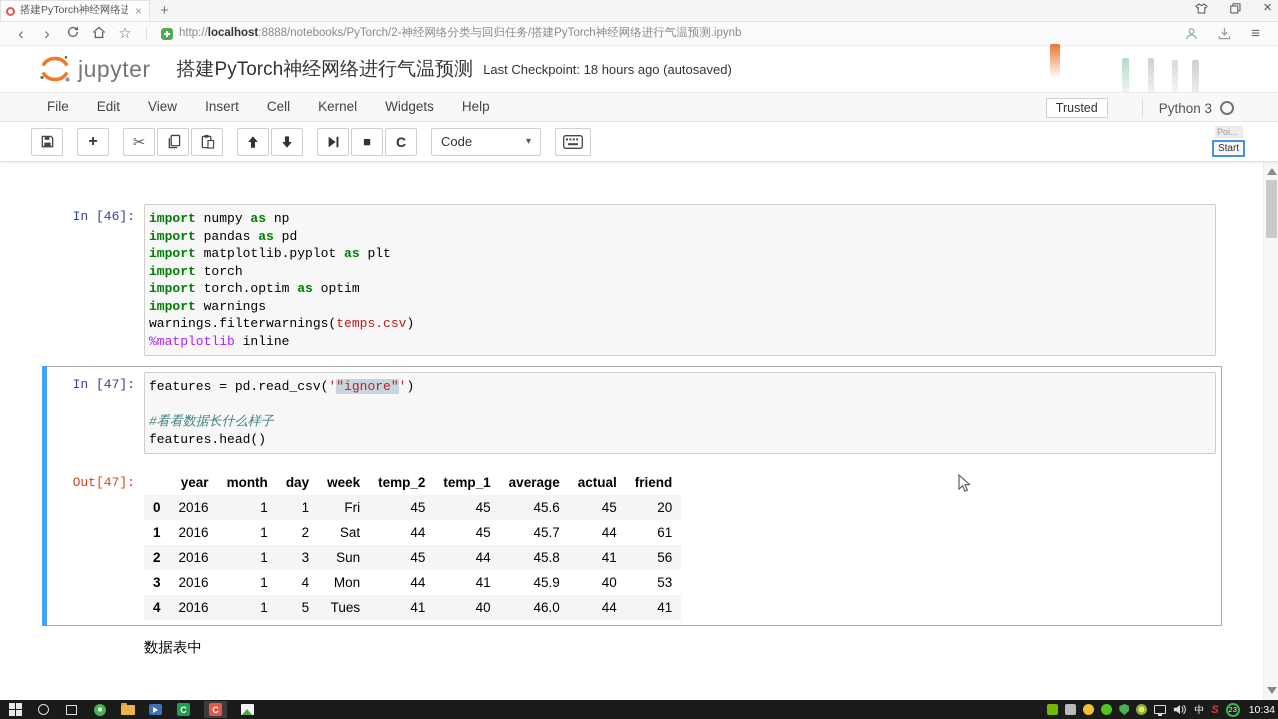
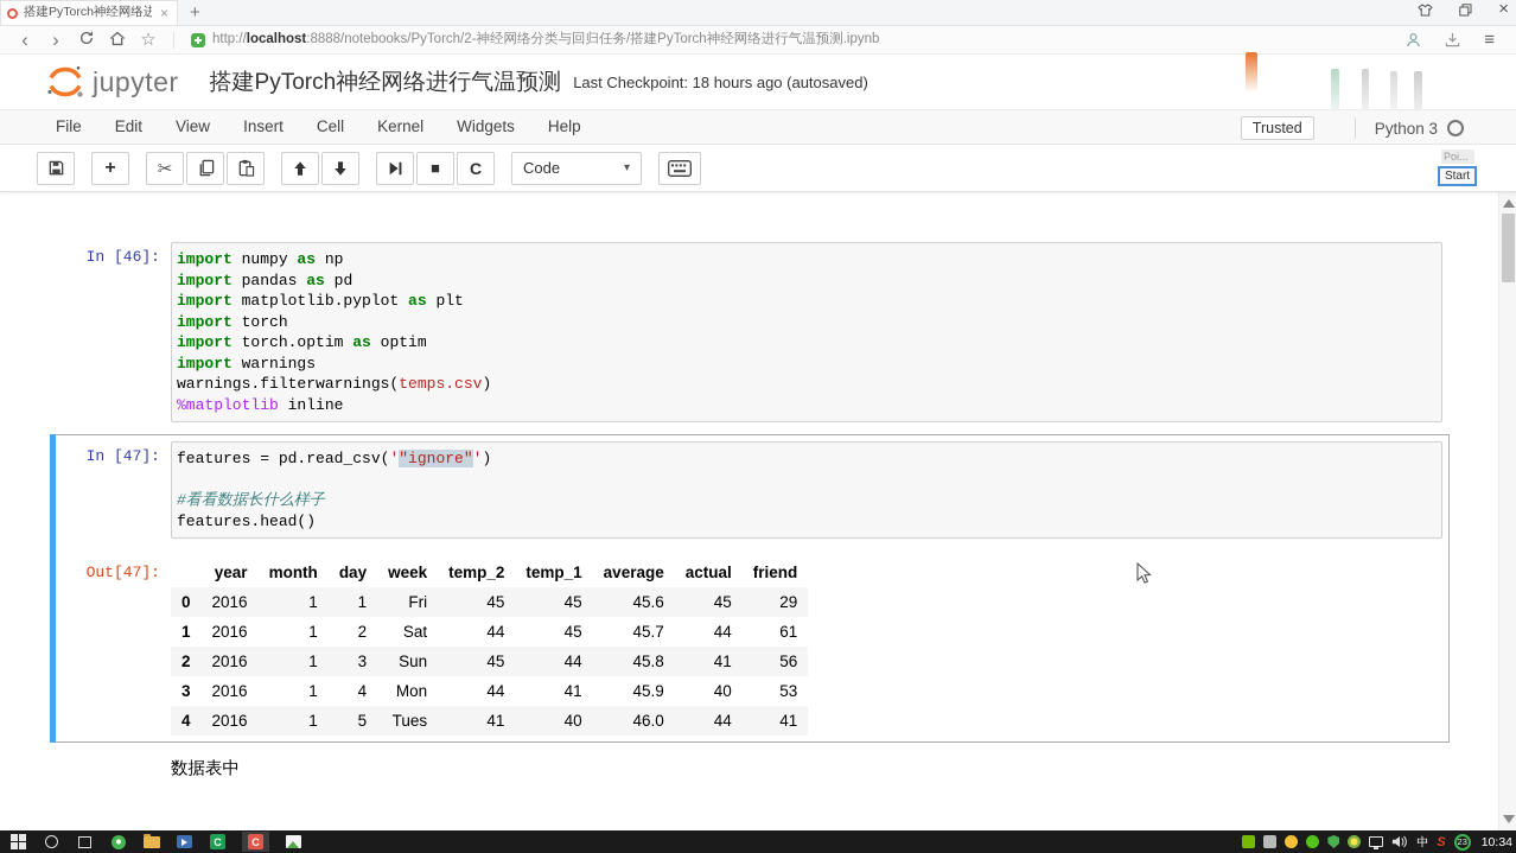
  搭建PyTorch神经网络进
  ×
  +
  ×
  ‹
  ›
  ☆
  http://localhost:8888/notebooks/PyTorch/2-神经网络分类与回归任务/搭建PyTorch神经网络进行气温预测.ipynb
  ≡
  jupyter
  搭建PyTorch神经网络进行气温预测
  Last Checkpoint: 18 hours ago (autosaved)
  File
  Edit
  View
  Insert
  Cell
  Kernel
  Widgets
  Help
  Trusted
  Python 3
  +
  ✂
  ■
  C
  Code
  ▾
  Poi...
  Start
  In [46]:
  import numpy as np
  import pandas as pd
  import matplotlib.pyplot as plt
  import torch
  import torch.optim as optim
  import warnings
  warnings.filterwarnings(temps.csv)
  %matplotlib inline
  In [47]:
  features = pd.read_csv('"ignore"')
  #看看数据长什么样子
  features.head()
  Out[47]:
  	year	month	day	week	temp_2	temp_1	average	actual	friend
- 0	2016	1	1	Fri	45	45	45.6	45	20
+ 0	2016	1	1	Fri	45	45	45.6	45	29
  1	2016	1	2	Sat	44	45	45.7	44	61
  2	2016	1	3	Sun	45	44	45.8	41	56
  3	2016	1	4	Mon	44	41	45.9	40	53
  4	2016	1	5	Tues	41	40	46.0	44	41
  数据表中
  C
  C
  中
  S
  23
  10:34
